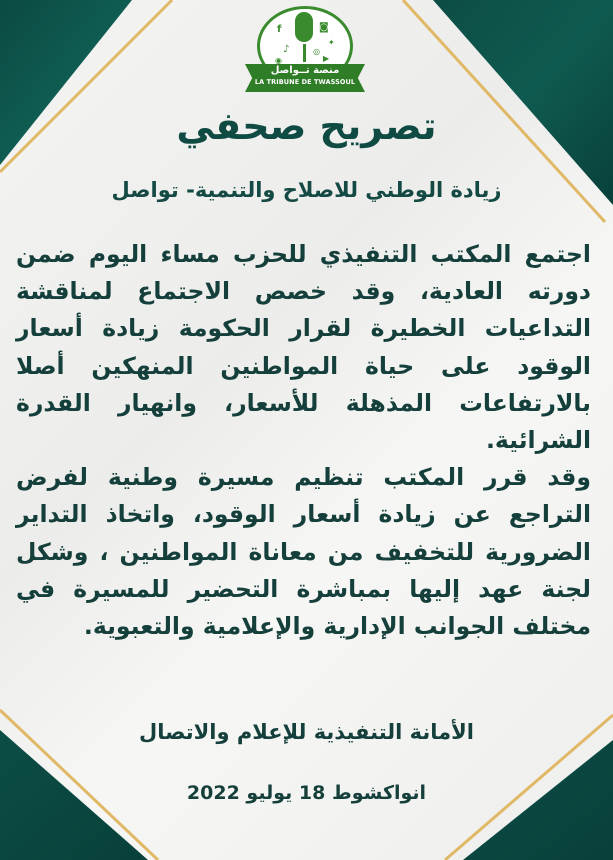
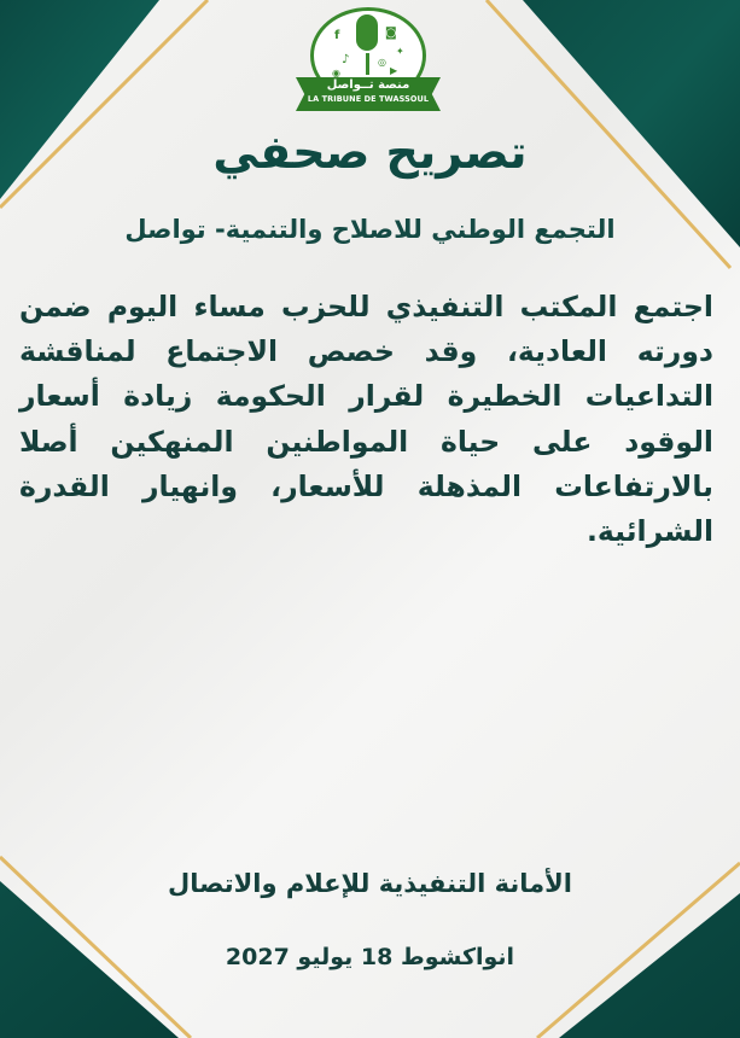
  f
  ◙
  ♪
  ◎
  ✦
  ◉
  ▶
  منصة تــواصل
  LA TRIBUNE DE TWASSOUL
  تصريح صحفي
- زيادة الوطني للاصلاح والتنمية- تواصل
+ التجمع الوطني للاصلاح والتنمية- تواصل
  اجتمع المكتب التنفيذي للحزب مساء اليوم ضمن دورته العادية، وقد خصص الاجتماع لمناقشة التداعيات الخطيرة لقرار الحكومة زيادة أسعار الوقود على حياة المواطنين المنهكين أصلا بالارتفاعات المذهلة للأسعار، وانهيار القدرة الشرائية.
- وقد قرر المكتب تنظيم مسيرة وطنية لفرض التراجع عن زيادة أسعار الوقود، واتخاذ التداير الضرورية للتخفيف من معاناة المواطنين ، وشكل لجنة عهد إليها بمباشرة التحضير للمسيرة في مختلف الجوانب الإدارية والإعلامية والتعبوية.
  الأمانة التنفيذية للإعلام والاتصال
- انواكشوط 18 يوليو 2022
+ انواكشوط 18 يوليو 2027
